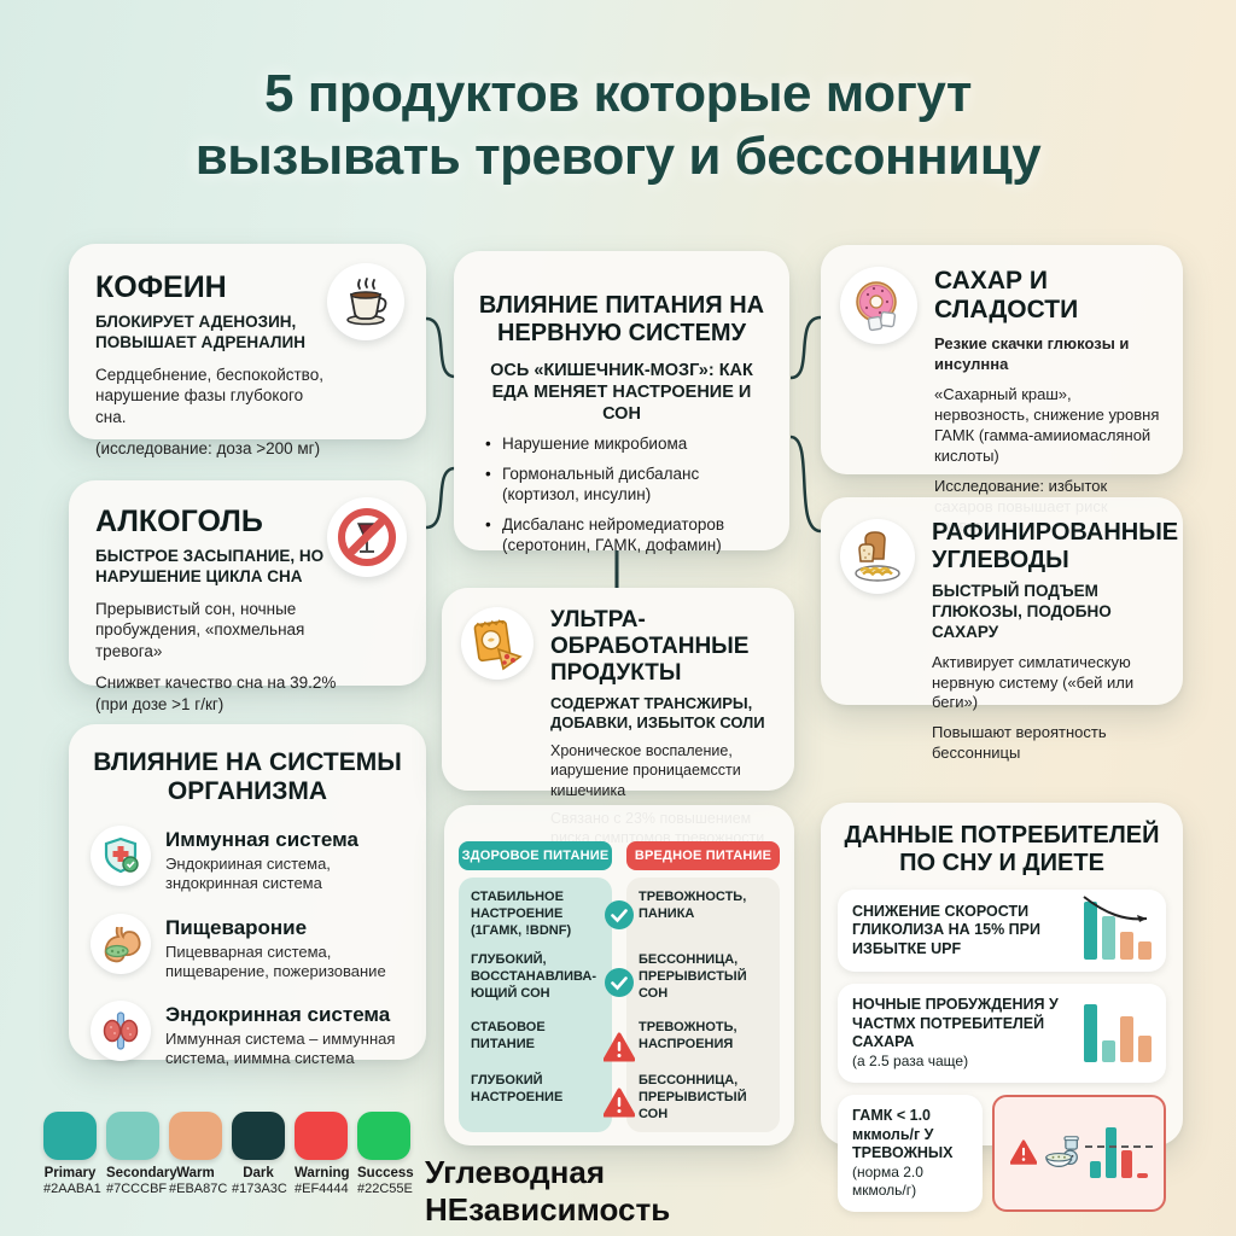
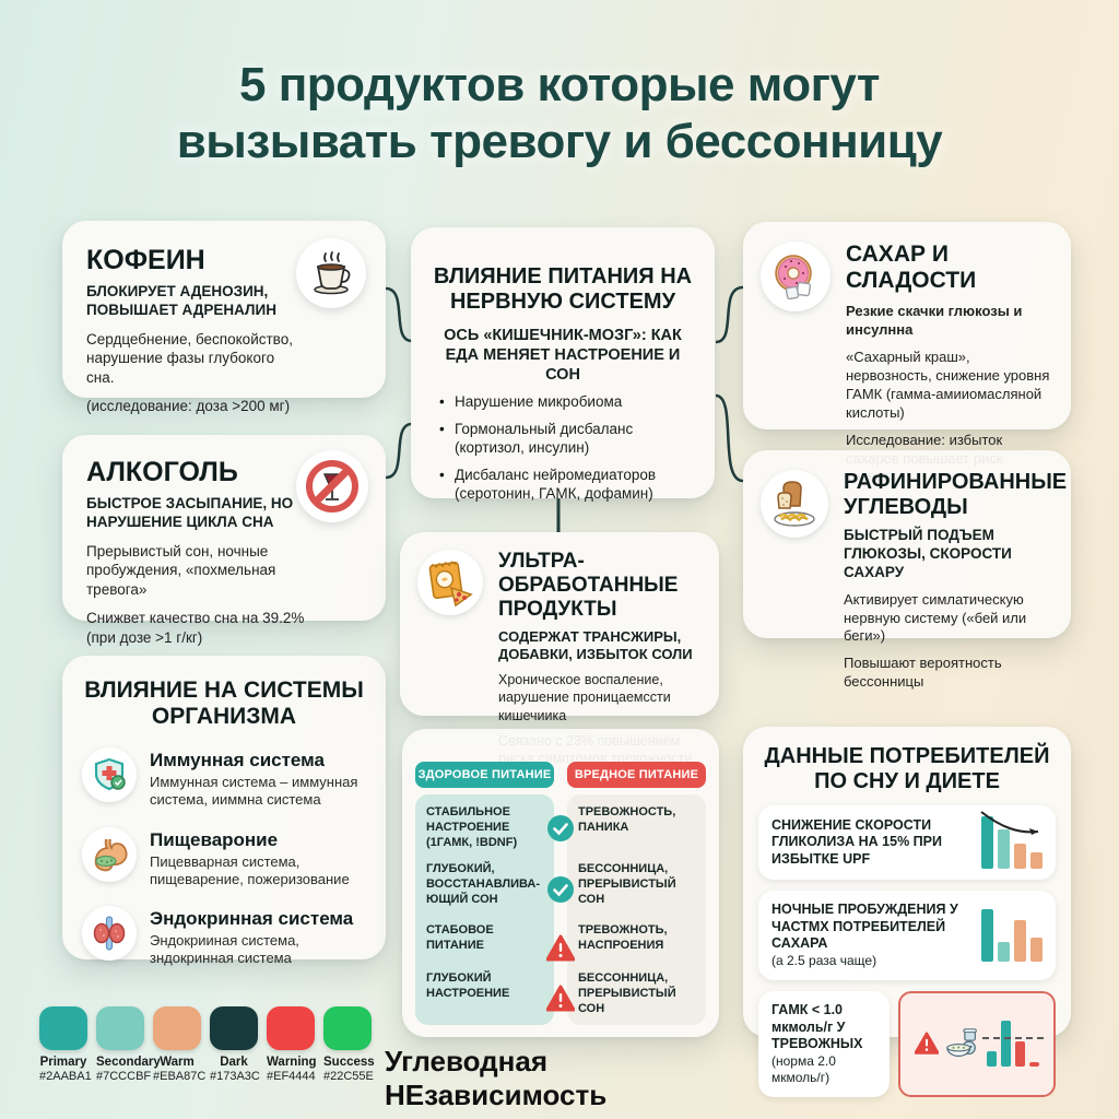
  5 продуктов которые могут
  вызывать тревогу и бессонницу
  КОФЕИН
  БЛОКИРУЕТ АДЕНОЗИН, ПОВЫШАЕТ АДРЕНАЛИН
  Сердцебнение, беспокойство, нарушение фазы глубокого сна.
  (исследование: доза >200 мг)
  АЛКОГОЛЬ
  БЫСТРОЕ ЗАСЫПАНИЕ, НО НАРУШЕНИЕ ЦИКЛА СНА
  Прерывистый сон, ночные пробуждения, «похмельная тревога»
  Снижвет качество сна на 39.2% (при дозе >1 г/кг)
  ВЛИЯНИЕ НА СИСТЕМЫ ОРГАНИЗМА
  Иммунная система
- Эндокрииная система, зндокринная система
+ Иммунная система – иммунная система, ииммна система
  Пищеварoние
  Пицевварная система, пищеварение, пожеризование
  Эндокринная система
- Иммунная система – иммунная система, ииммна система
+ Эндокрииная система, зндокринная система
  ВЛИЯНИЕ ПИТАНИЯ НА НЕРВНУЮ СИСТЕМУ
  ОСЬ «КИШЕЧНИК-МОЗГ»: КАК ЕДА МЕНЯЕТ НАСТРОЕНИЕ И СОН
  Нарушение микробиома
  Гормональный дисбаланс (кортизол, инсулин)
  Дисбаланс нейромедиаторов (серотонин, ГАМК, дофамин)
  УЛЬТРА-ОБРАБОТАННЫЕ ПРОДУКТЫ
  СОДЕРЖАТ ТРАНСЖИРЫ, ДОБАВКИ, ИЗБЫТОК СОЛИ
  Хроническое воспаление, иарушение проницаемссти кишечиика
  САХАР И СЛАДОСТИ
  Резкие скачки глюкозы и инсулнна
  «Сахарный краш», нервозность, снижение уровня ГАМК (гамма-амииомасляной кислоты)
  РАФИНИРОВАННЫЕ УГЛЕВОДЫ
- БЫСТРЫЙ ПОДЪЕМ ГЛЮКОЗЫ, ПОДОБНО САХАРУ
+ БЫСТРЫЙ ПОДЪЕМ ГЛЮКОЗЫ, СКОРОСТИ САХАРУ
  Активирует симлатическую нервную систему («бей или беги»)
  Повышают вероятность бессонницы
  ЗДОРОВОЕ ПИТАНИЕ
  СТАБИЛЬНОЕ НАСТРОЕНИЕ (1ГАМК, !BDNF)
  ГЛУБОКИЙ, ВОССТАНАВЛИВА-ЮЩИЙ СОН
  СТАБОВОЕ ПИТАНИЕ
  ГЛУБОКИЙ НАСТРОЕНИЕ
  ВРЕДНОЕ ПИТАНИЕ
  ТРЕВОЖНОСТЬ, ПАНИКА
  БЕССОННИЦА, ПРЕРЫВИСТЫЙ СОН
  ТРЕВОЖНОТЬ, НАСПРОЕНИЯ
  БЕССОННИЦА, ПРЕРЫВИСТЫЙ СОН
  ДАННЫЕ ПОТРЕБИТЕЛЕЙ ПО СНУ И ДИЕТЕ
  СНИЖЕНИЕ СКОРОСТИ ГЛИКОЛИЗА НА 15% ПРИ ИЗБЫТКЕ UPF
  НОЧНЫЕ ПРОБУЖДЕНИЯ У ЧАСТМХ ПОТРЕБИТЕЛЕЙ САХАРА
  (а 2.5 раза чаще)
  ГАМК < 1.0 мкмоль/г У ТРЕВОЖНЫХ
  (норма 2.0 мкмоль/г)
  Primary
  #2AABA1
  Secondar
  #7CCCBF
  Warm
  #EBA87C
  Dark
  #173A3C
  Warning
  #EF4444
  Success
  #22C55E
  Углеводная НЕзависимость
